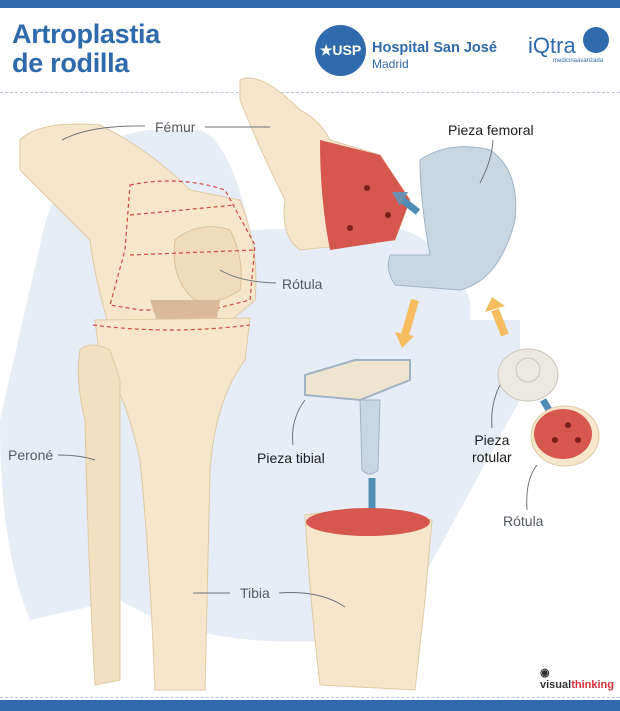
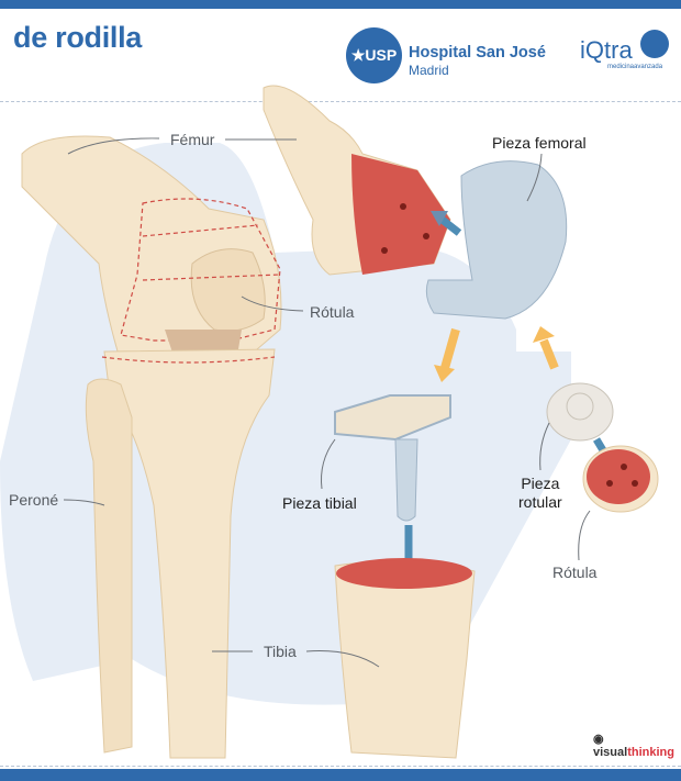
- Artroplastia
  de rodilla
  ★USP
  Hospital San José
  Madrid
  iQtra
  Fémur
  Rótula
  Peroné
  Tibia
  Pieza femoral
  Pieza tibial
  Pieza
  rotular
  Rótula
  ◉ visualthinking
